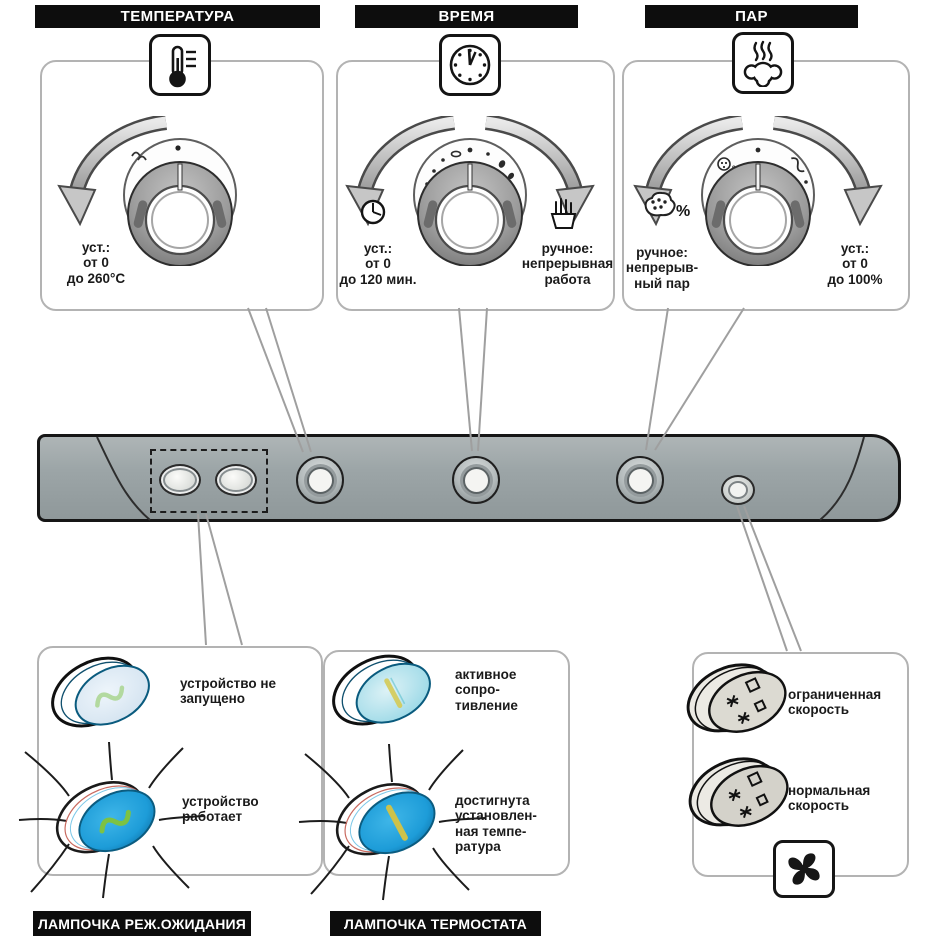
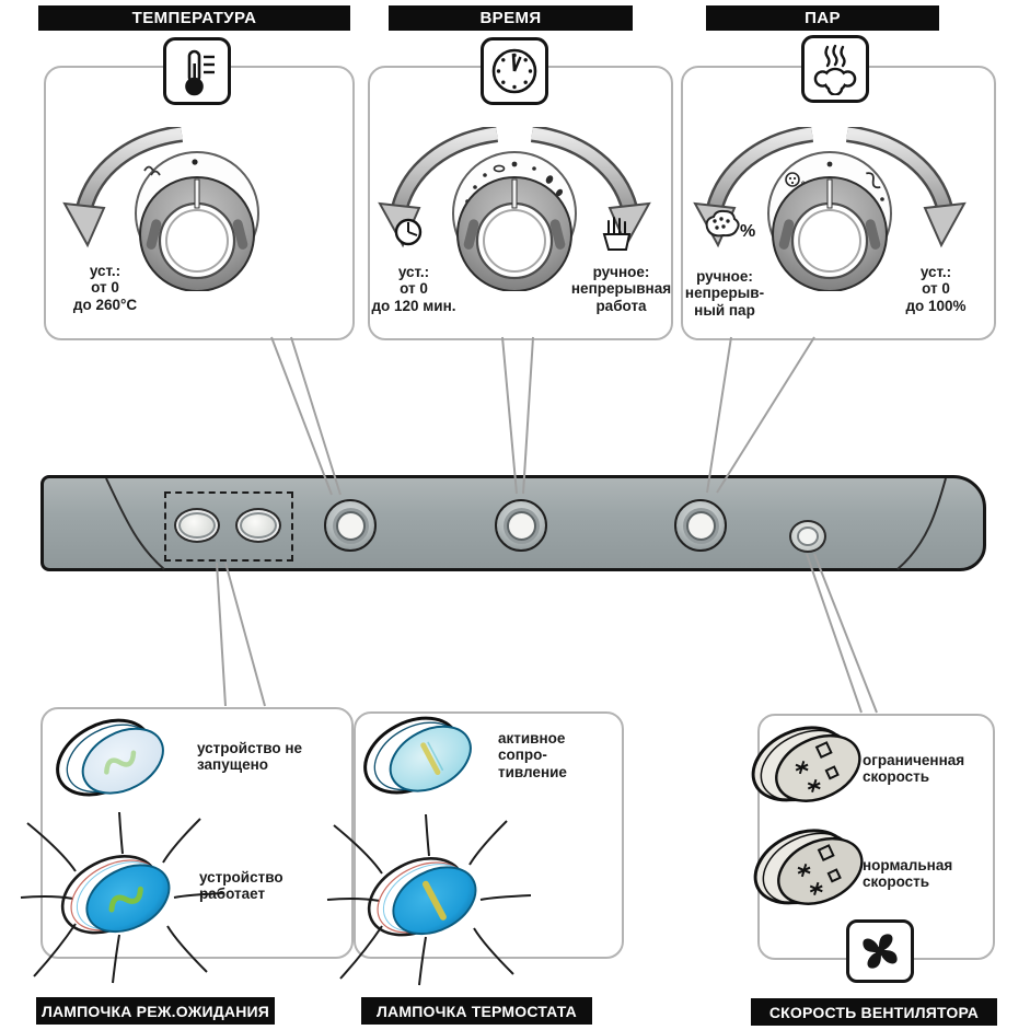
  ТЕМПЕРАТУРА
  ВРЕМЯ
  ПАР
  %
  уст.:
  от 0
  до 260°C
  уст.:
  от 0
  до 120 мин.
  ручное:
  непрерывная
  работа
  ручное:
  непрерыв-
  ный пар
  уст.:
  от 0
  до 100%
  устройство не
  запущено
  устройство
  работает
  активное
  сопро-
  тивление
- достигнута
- установлен-
- ная темпе-
- ратура
  ограниченная
  скорость
  нормальная
  скорость
  ЛАМПОЧКА РЕЖ.ОЖИДАНИЯ
  ЛАМПОЧКА ТЕРМОСТАТА
+ СКОРОСТЬ ВЕНТИЛЯТОРА
